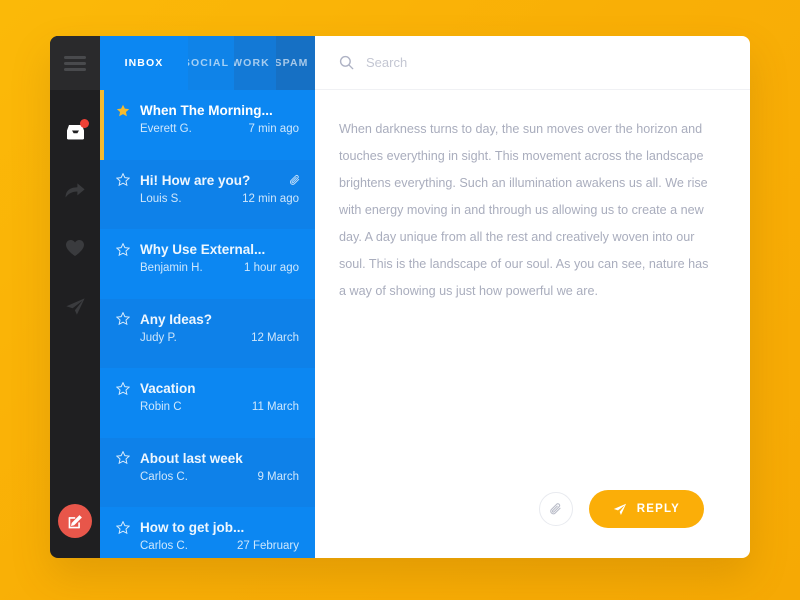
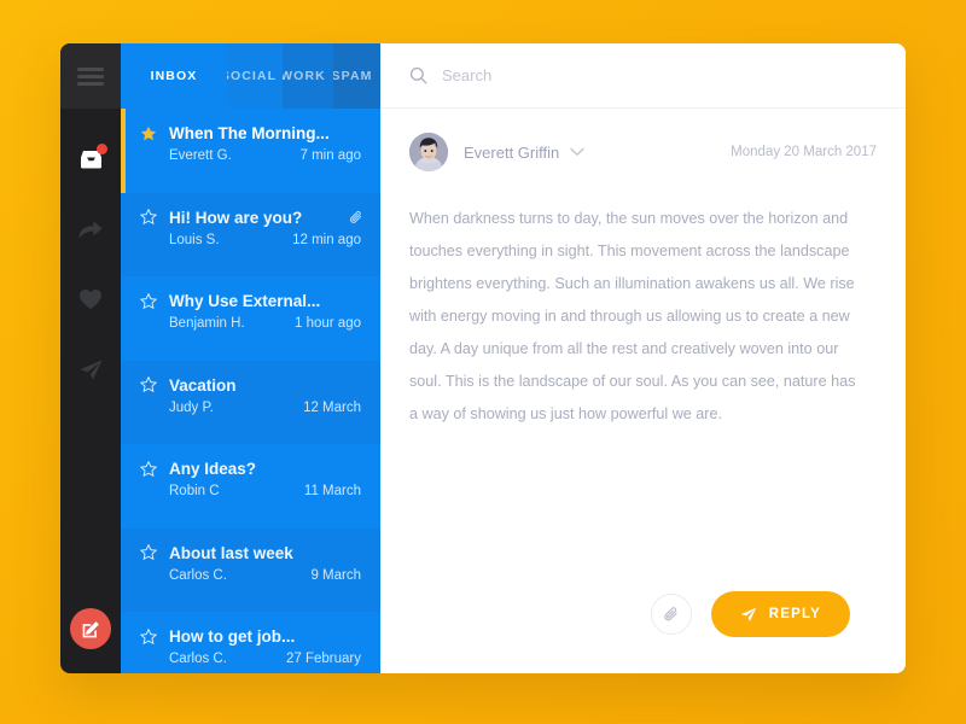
  INBOX
  OCIAL
  WORK
  SPAM
  When The Morning...
  Everett G.
  7 min ago
  Hi! How are you?
  Louis S.
  12 min ago
  Why Use External...
  Benjamin H.
  1 hour ago
- Any Ideas?
+ Vacation
  Judy P.
  12 March
- Vacation
+ Any Ideas?
  Robin C
  11 March
  About last week
  Carlos C.
  9 March
  How to get job...
  Carlos C.
  27 February
  Search
+ Everett Griffin
+ Monday 20 March 2017
  When darkness turns to day, the sun moves over the horizon and touches everything in sight. This movement across the landscape brightens everything. Such an illumination awakens us all. We rise with energy moving in and through us allowing us to create a new day. A day unique from all the rest and creatively woven into our soul. This is the landscape of our soul. As you can see, nature has a way of showing us just how powerful we are.
  REPLY
